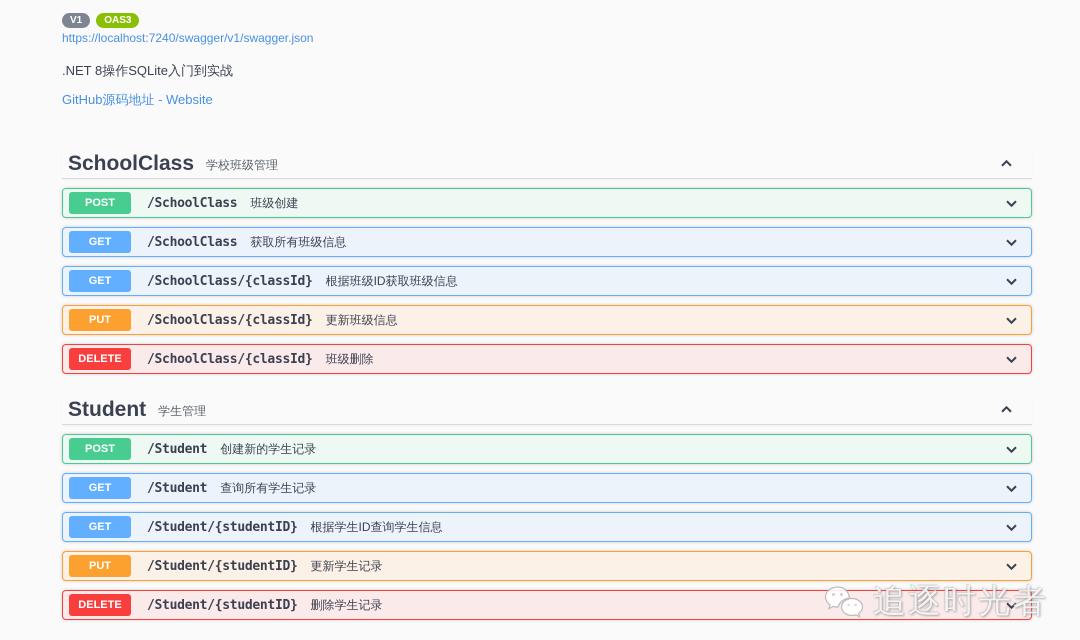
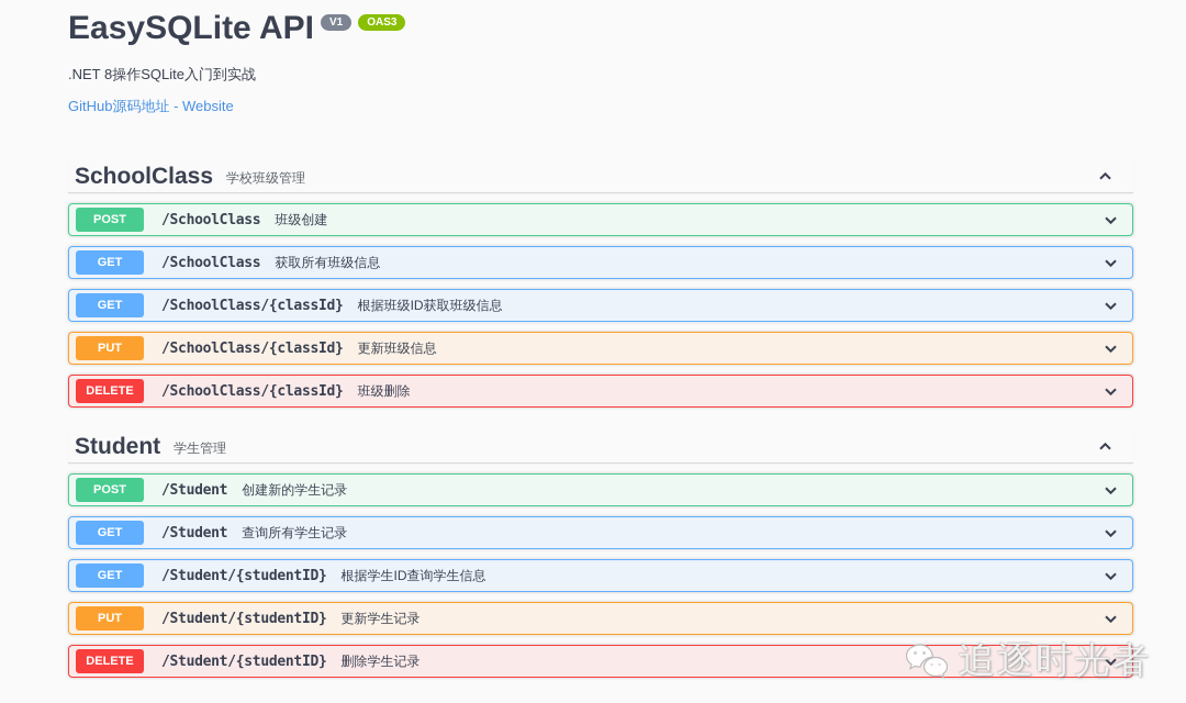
+ EasySQLite API
  V1
  OAS3
- https://localhost:7240/swagger/v1/swagger.json
  .NET 8操作SQLite入门到实战
  GitHub源码地址 - Website
  SchoolClass
  学校班级管理
  POST
  /SchoolClass
  班级创建
  GET
  /SchoolClass
  获取所有班级信息
  GET
  /SchoolClass/{classId}
  根据班级ID获取班级信息
  PUT
  /SchoolClass/{classId}
  更新班级信息
  DELETE
  /SchoolClass/{classId}
  班级删除
  Student
  学生管理
  POST
  /Student
  创建新的学生记录
  GET
  /Student
  查询所有学生记录
  GET
  /Student/{studentID}
  根据学生ID查询学生信息
  PUT
  /Student/{studentID}
  更新学生记录
  DELETE
  /Student/{studentID}
  删除学生记录
  追逐时光者
